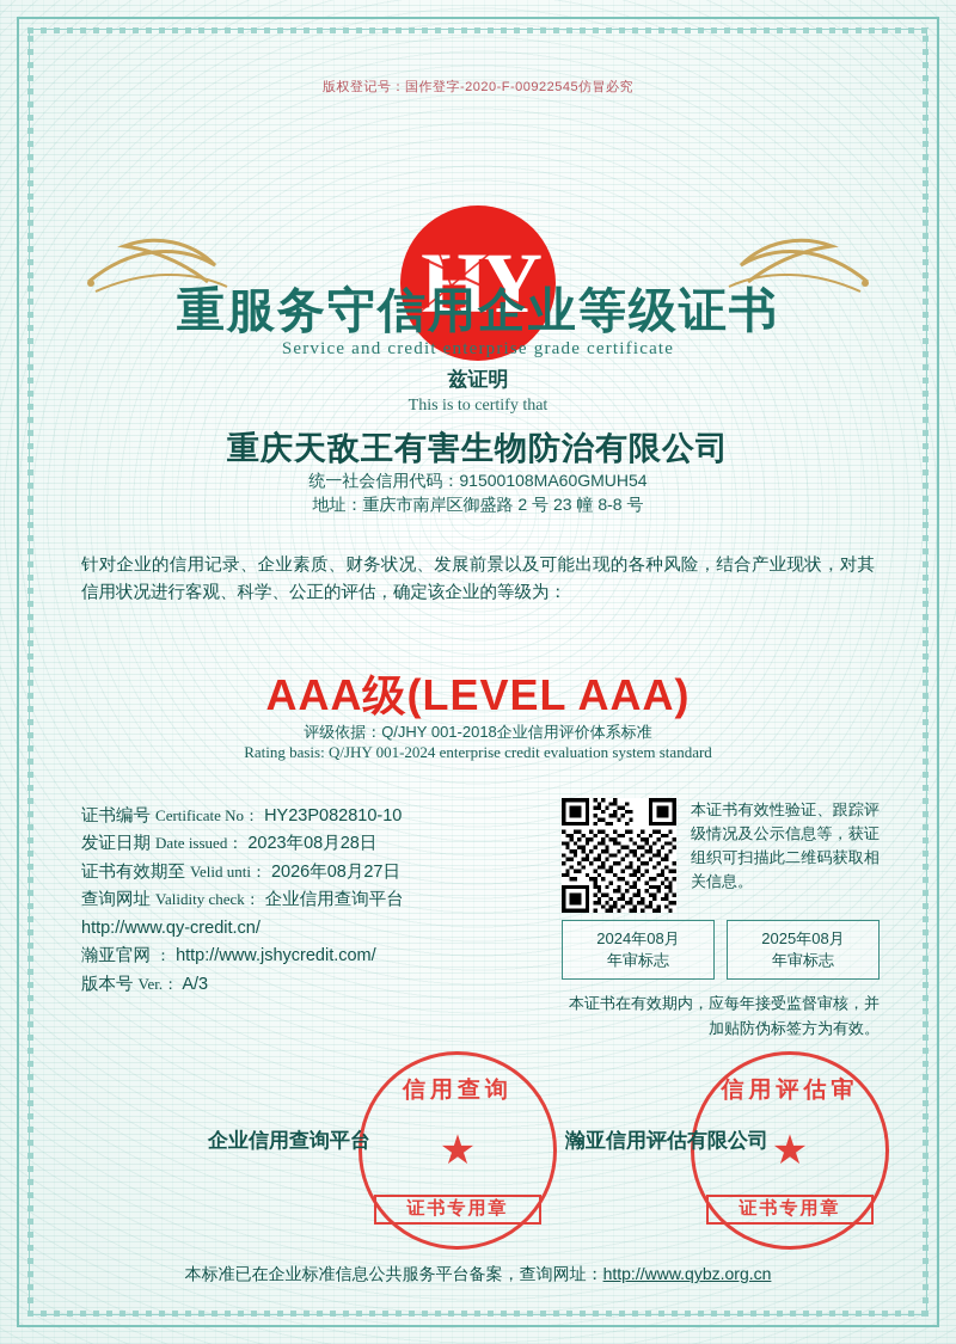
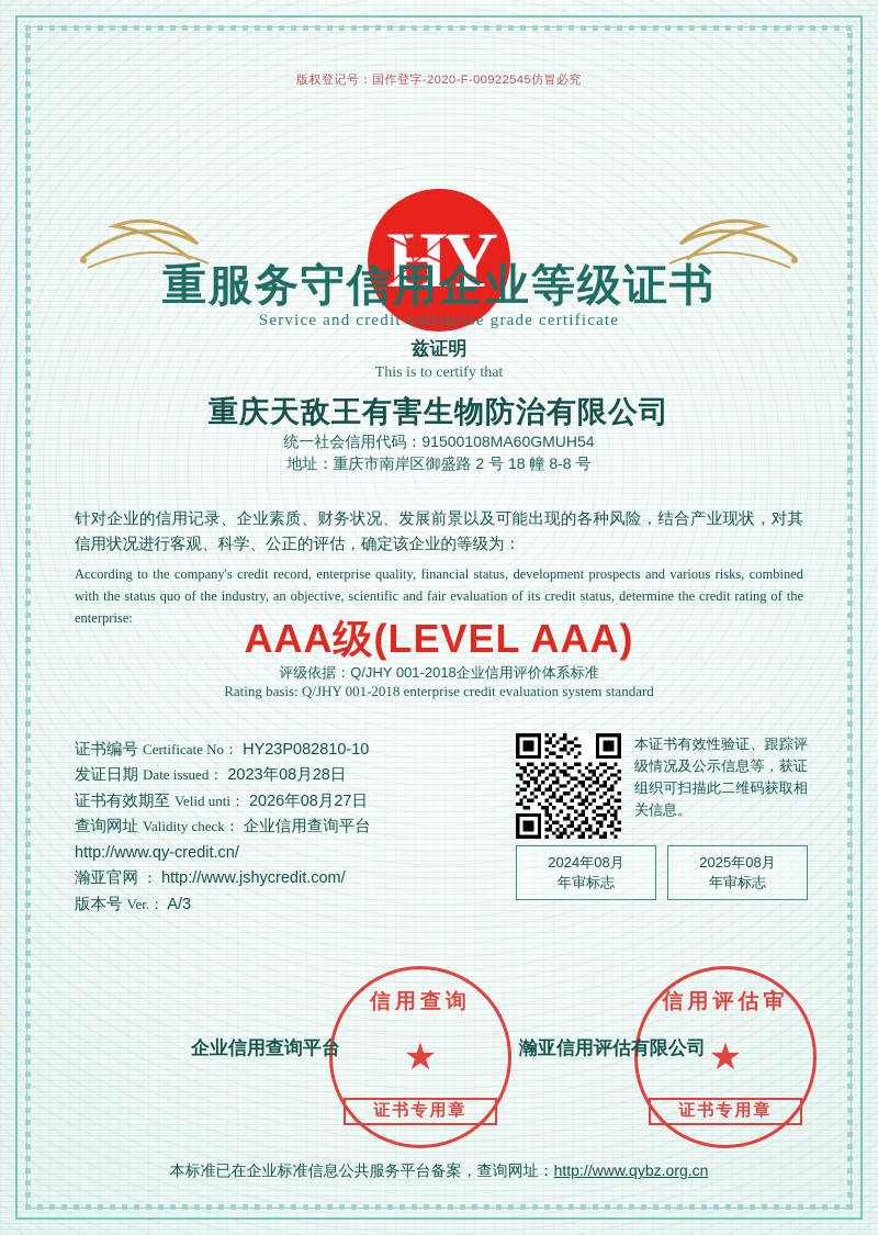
  版权登记号：国作登字-2020-F-00922545仿冒必究
  重服务守信用企业等级证书
  Service and credit enterprise grade certificate
  兹证明
  This is to certify that
  重庆天敌王有害生物防治有限公司
  统一社会信用代码：91500108MA60GMUH54
- 地址：重庆市南岸区御盛路 2 号 23 幢 8-8 号
+ 地址：重庆市南岸区御盛路 2 号 18 幢 8-8 号
  针对企业的信用记录、企业素质、财务状况、发展前景以及可能出现的各种风险，结合产业现状，对其信用状况进行客观、科学、公正的评估，确定该企业的等级为：
+ According to the company's credit record, enterprise quality, financial status, development prospects and various risks, combined with the status quo of the industry, an objective, scientific and fair evaluation of its credit status, determine the credit rating of the enterprise:
  AAA级(LEVEL AAA)
  评级依据：Q/JHY 001-2018企业信用评价体系标准
- Rating basis: Q/JHY 001-2024 enterprise credit evaluation system standard
+ Rating basis: Q/JHY 001-2018 enterprise credit evaluation system standard
  证书编号 Certificate No： HY23P082810-10
  发证日期 Date issued： 2023年08月28日
  证书有效期至 Velid unti： 2026年08月27日
  查询网址 Validity check： 企业信用查询平台
  http://www.qy-credit.cn/
  瀚亚官网 ： http://www.jshycredit.com/
  版本号 Ver.： A/3
  本证书有效性验证、跟踪评级情况及公示信息等，获证组织可扫描此二维码获取相关信息。
  2024年08月
  年审标志
  2025年08月
  年审标志
- 本证书在有效期内，应每年接受监督审核，并加贴防伪标签方为有效。
  信用查询
  ★
  证书专用章
  信用评估审
  ★
  证书专用章
  企业信用查询平台
  瀚亚信用评估有限公司
  本标准已在企业标准信息公共服务平台备案，查询网址：http://www.qybz.org.cn
